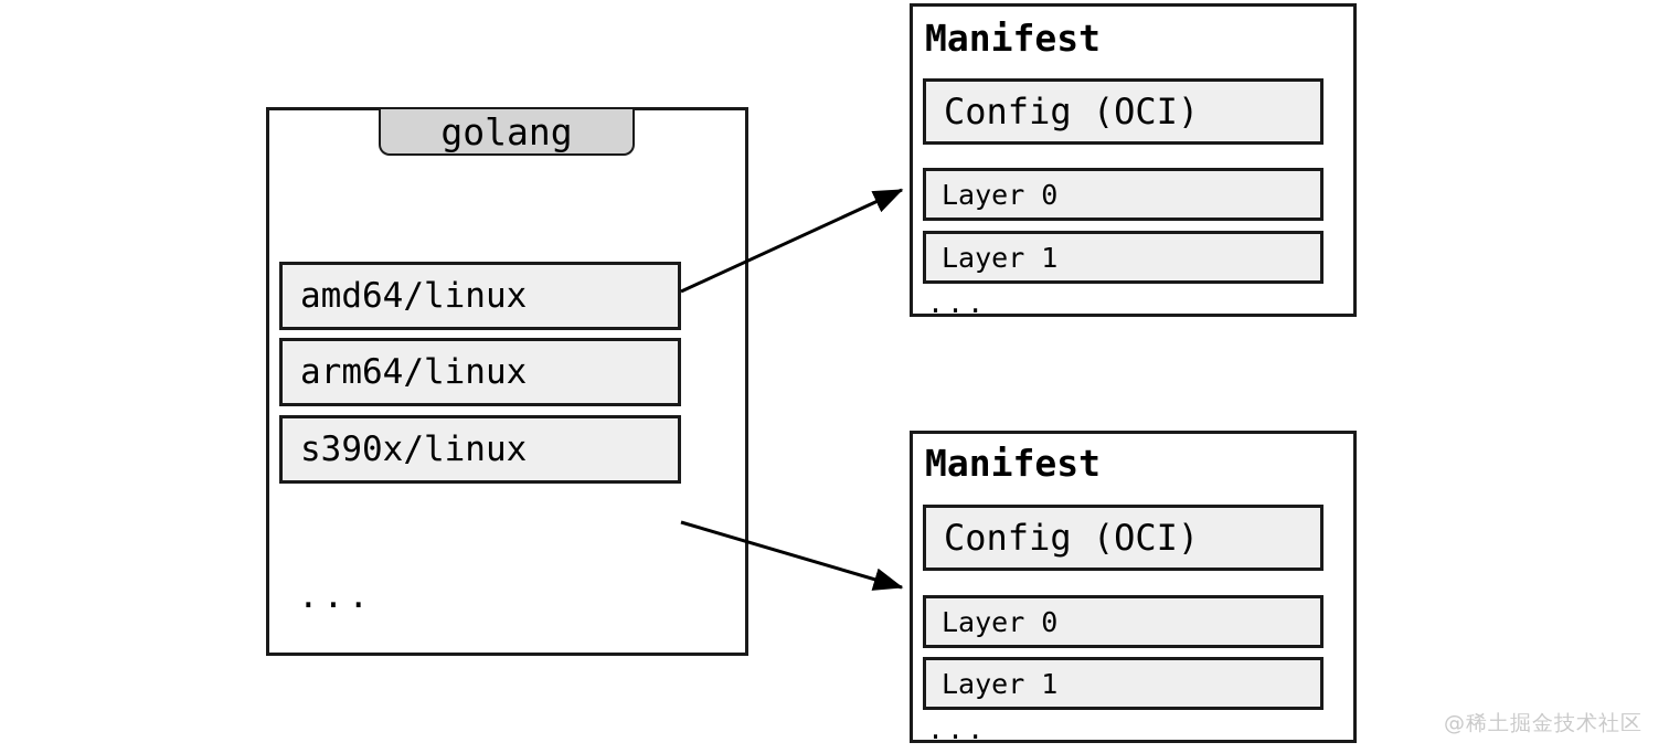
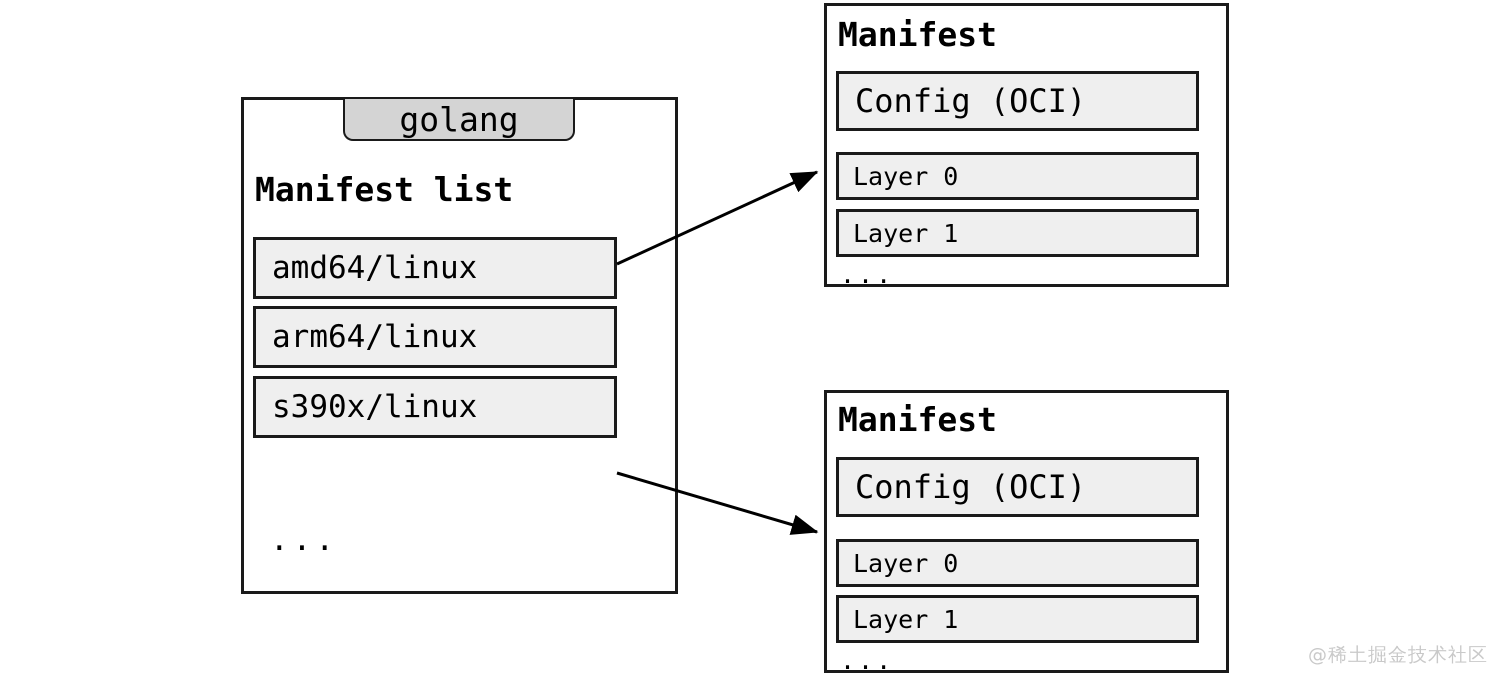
  golang
+ Manifest list
  amd64/linux
  arm64/linux
  s390x/linux
  ...
  Manifest
  Config (OCI)
  Layer 0
  Layer 1
  ...
  Manifest
  Config (OCI)
  Layer 0
  Layer 1
  ...
  @稀土掘金技术社区
